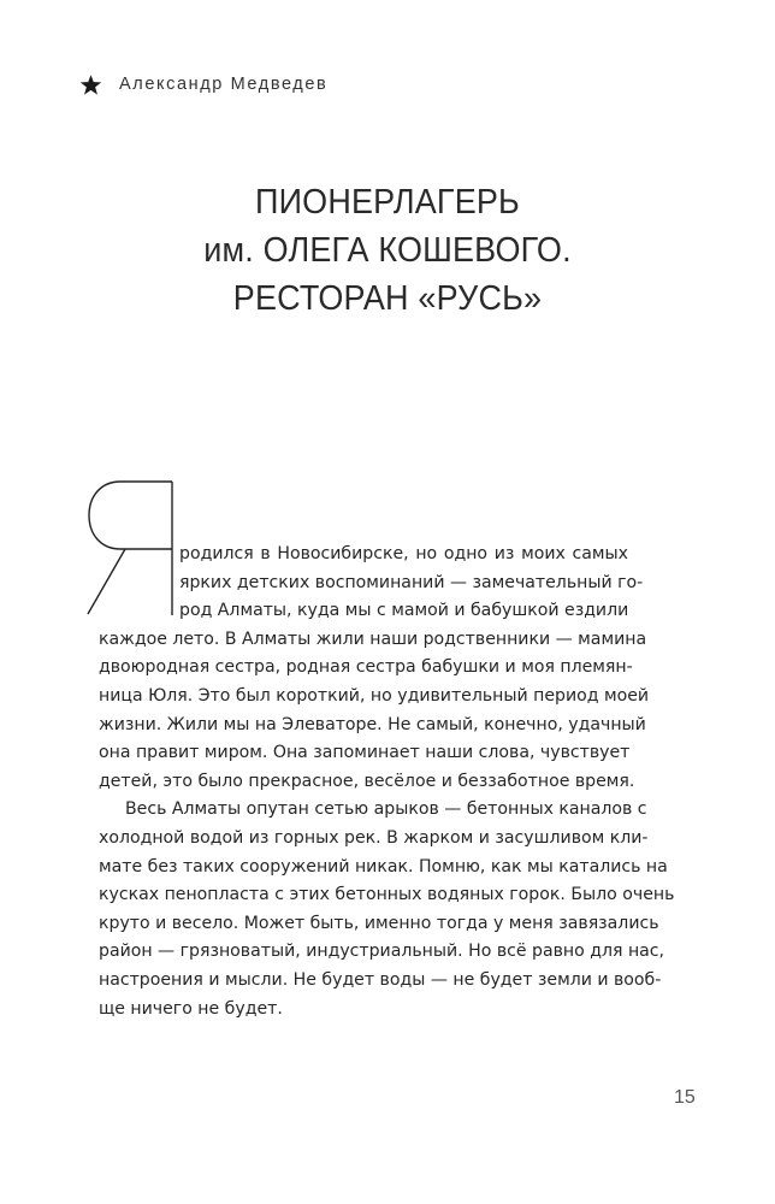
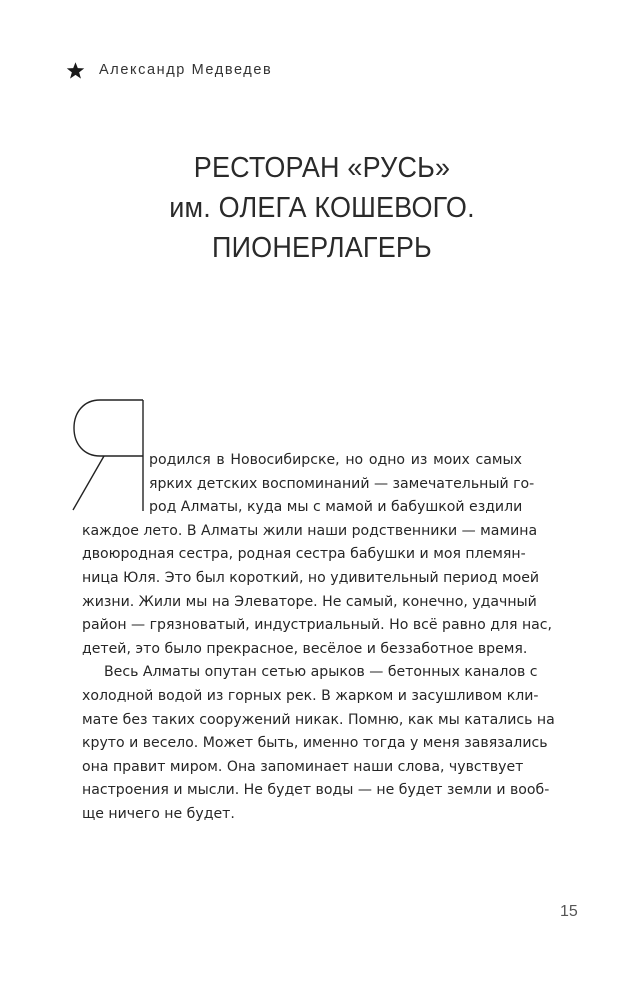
  Александр Медведев
- ПИОНЕРЛАГЕРЬ
+ РЕСТОРАН «РУСЬ»
  им. ОЛЕГА КОШЕВОГО.
- РЕСТОРАН «РУСЬ»
+ ПИОНЕРЛАГЕРЬ
  родился в Новосибирске, но одно из моих самых
  ярких детских воспоминаний — замечательный го-
  род Алматы, куда мы с мамой и бабушкой ездили
  каждое лето. В Алматы жили наши родственники — мамина
  двоюродная сестра, родная сестра бабушки и моя племян-
  ница Юля. Это был короткий, но удивительный период моей
  жизни. Жили мы на Элеваторе. Не самый, конечно, удачный
- она правит миром. Она запоминает наши слова, чувствует
+ район — грязноватый, индустриальный. Но всё равно для нас,
  детей, это было прекрасное, весёлое и беззаботное время.
  Весь Алматы опутан сетью арыков — бетонных каналов с
  холодной водой из горных рек. В жарком и засушливом кли-
  мате без таких сооружений никак. Помню, как мы катались на
- кусках пенопласта с этих бетонных водяных горок. Было очень
  круто и весело. Может быть, именно тогда у меня завязались
- район — грязноватый, индустриальный. Но всё равно для нас,
+ она правит миром. Она запоминает наши слова, чувствует
  настроения и мысли. Не будет воды — не будет земли и вооб-
  ще ничего не будет.
  15
